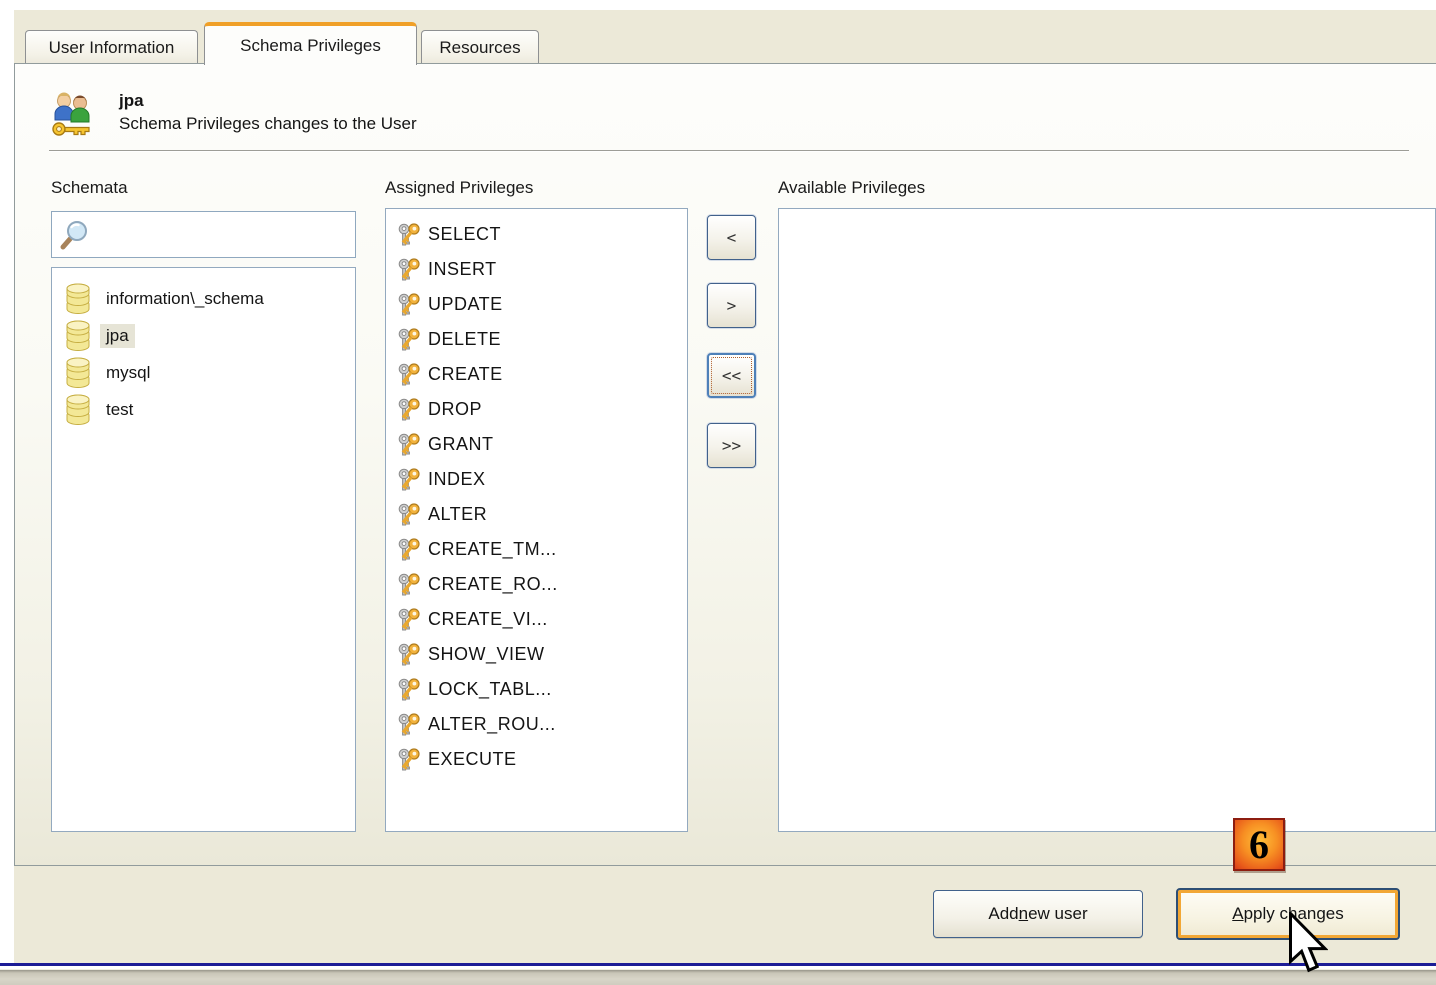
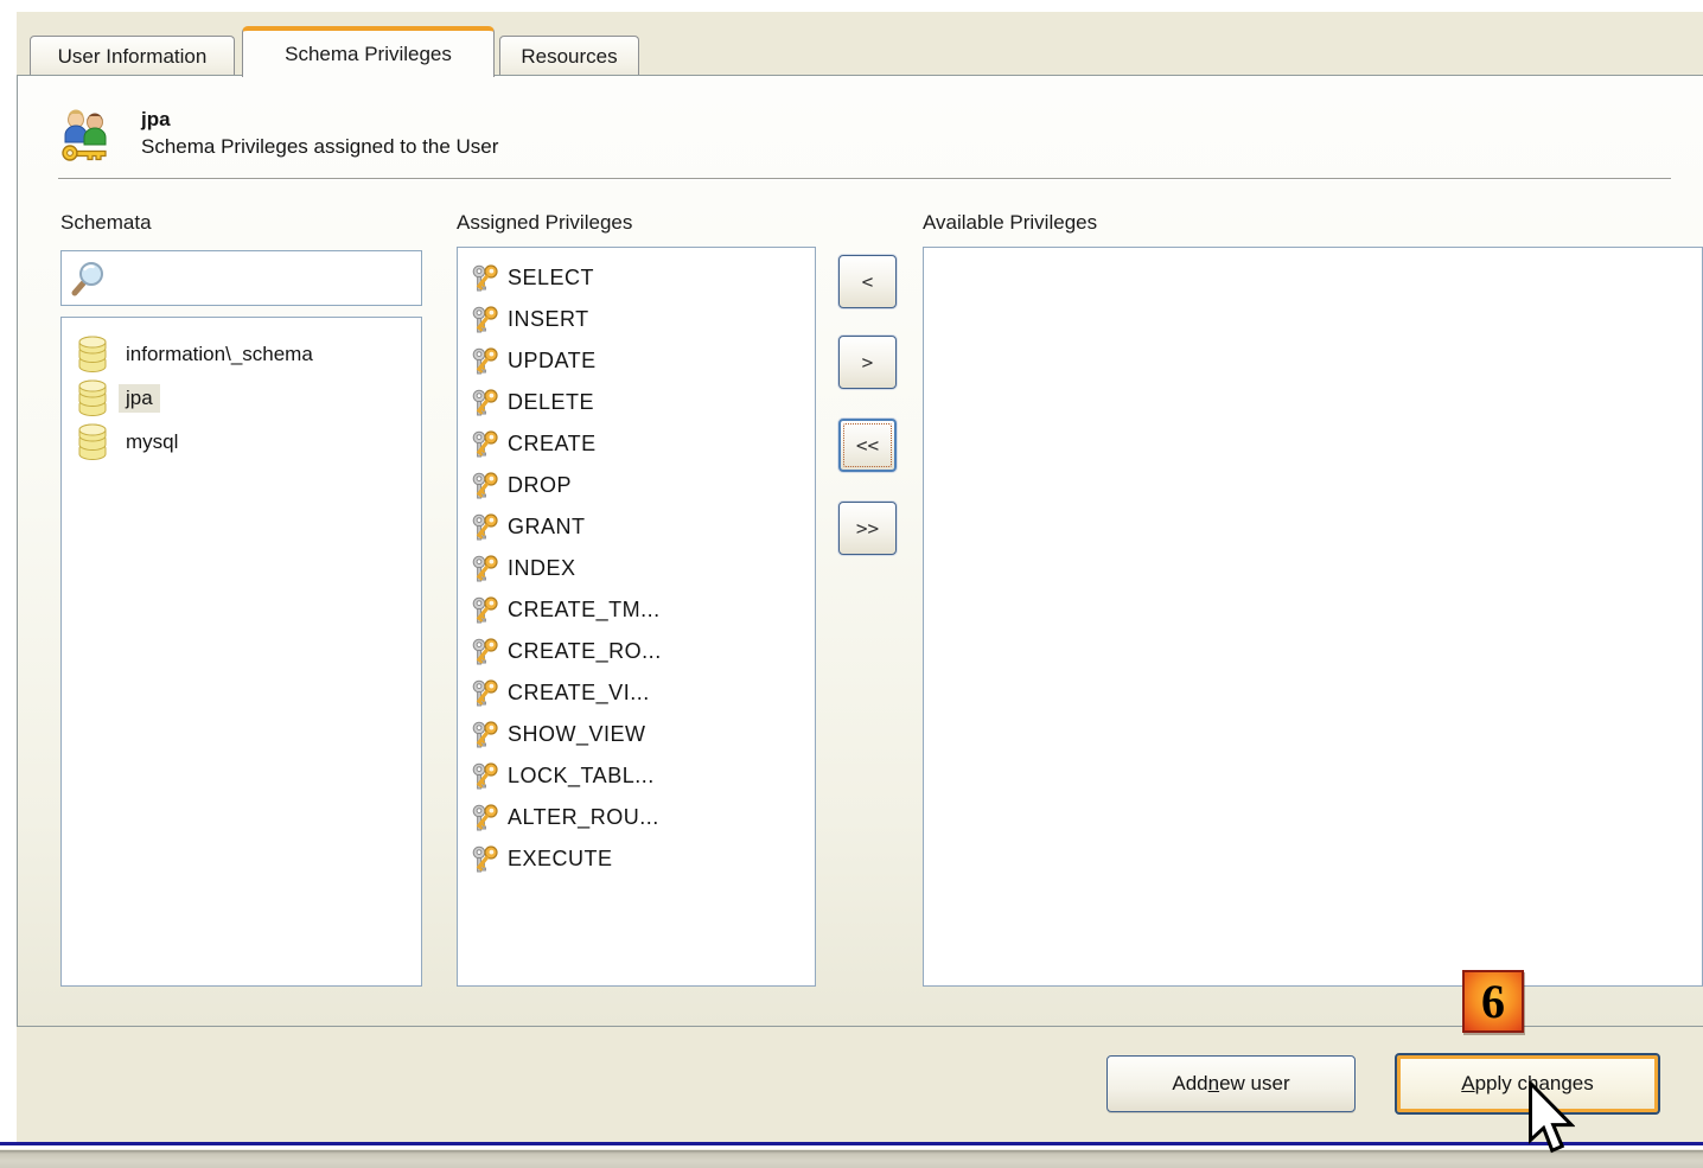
  User Information
  Schema Privileges
  Resources
  jpa
- Schema Privileges changes to the User
+ Schema Privileges assigned to the User
  Schemata
  Assigned Privileges
  Available Privileges
  information\_schema
  jpa
  mysql
- test
  SELECT
  INSERT
  UPDATE
  DELETE
  CREATE
  DROP
  GRANT
  INDEX
- ALTER
  CREATE_TM...
  CREATE_RO...
  CREATE_VI...
  SHOW_VIEW
  LOCK_TABL...
  ALTER_ROU...
  EXECUTE
  <
  >
  <<
  >>
  Add
  n
  ew user
  A
  pply changes
  6
